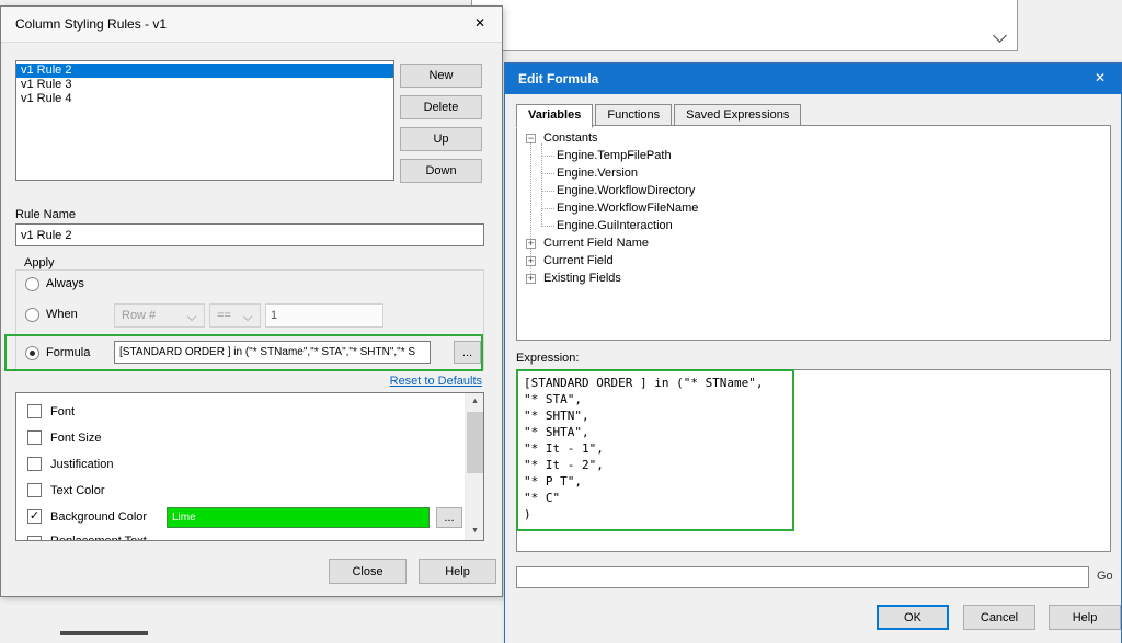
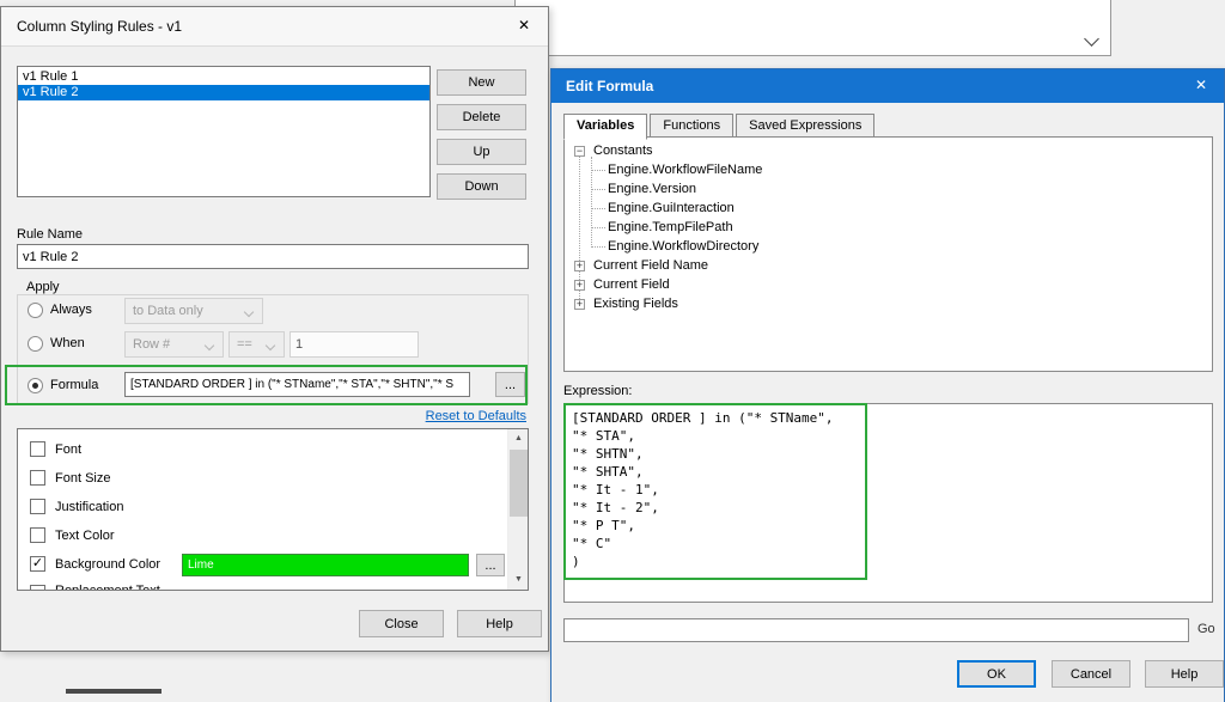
  Column Styling Rules - v1
  ✕
+ v1 Rule 1
  v1 Rule 2
- v1 Rule 3
- v1 Rule 4
  New
  Delete
  Up
  Down
  Rule Name
  v1 Rule 2
  Apply
  Always
+ to Data only
  When
  Row #
  ==
  1
  Formula
  [STANDARD ORDER ] in ("* STName","* STA","* SHTN","* S
  ...
  Reset to Defaults
  Font
  Font Size
  Justification
  Text Color
  ✓
  Background Color
  Lime
  ...
  Close
  Help
  Edit Formula
  ✕
  Variables Functions Saved Expressions
  −
  Constants
- Engine.TempFilePath
+ Engine.WorkflowFileName
  Engine.Version
- Engine.WorkflowDirectory
+ Engine.GuiInteraction
- Engine.WorkflowFileName
+ Engine.TempFilePath
- Engine.GuiInteraction
+ Engine.WorkflowDirectory
  +
  Current Field Name
  +
  Current Field
  +
  Existing Fields
  Expression:
  [STANDARD ORDER ] in ("* STName",
  "* STA",
  "* SHTN",
  "* SHTA",
  "* It - 1",
  "* It - 2",
  "* P T",
  "* C"
  )
  Go
  OK
  Cancel
  Help
